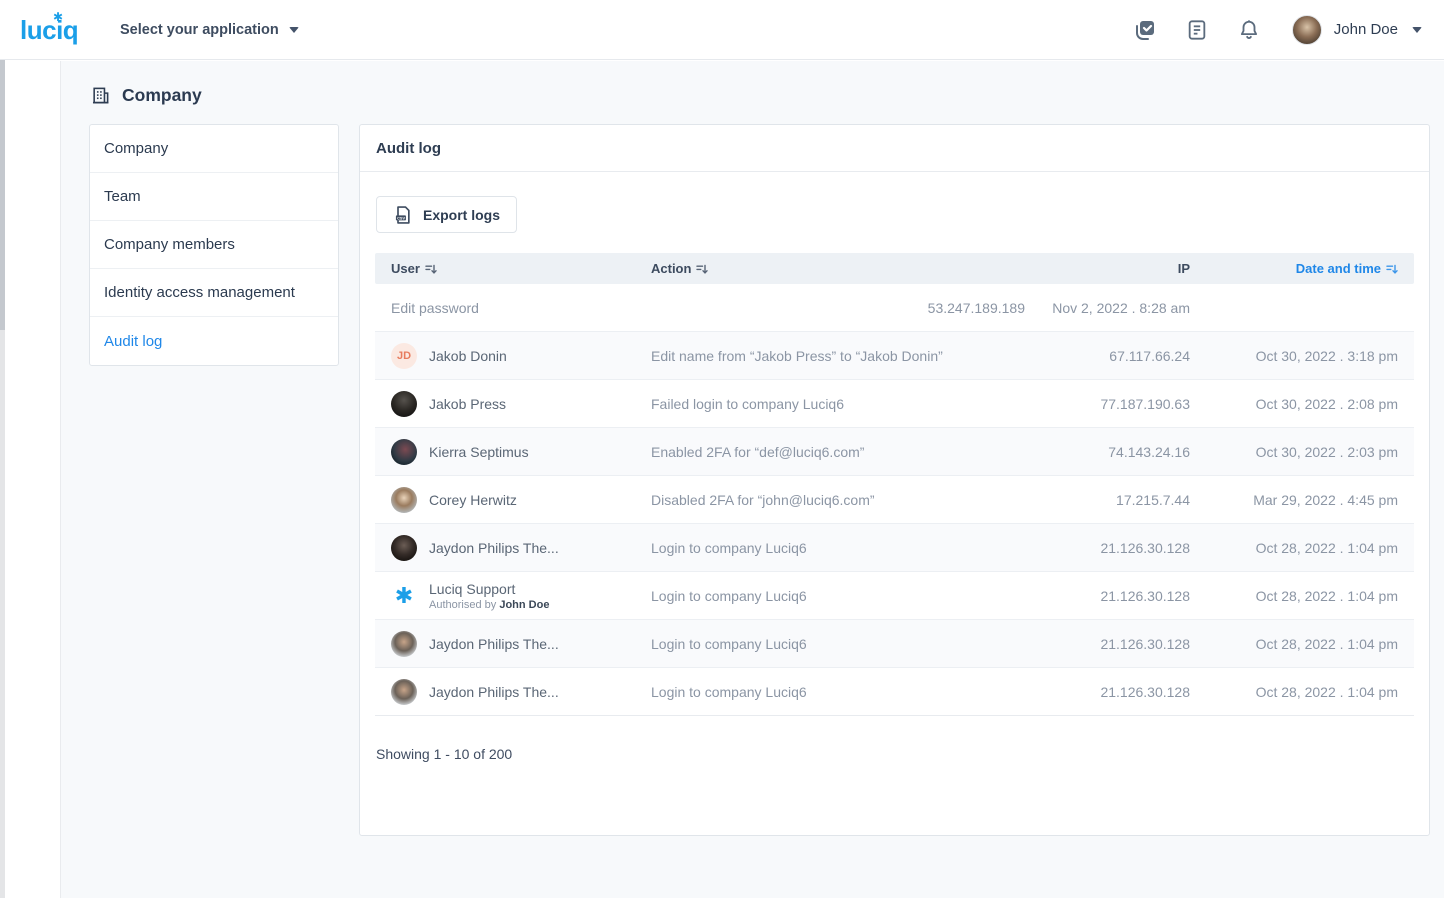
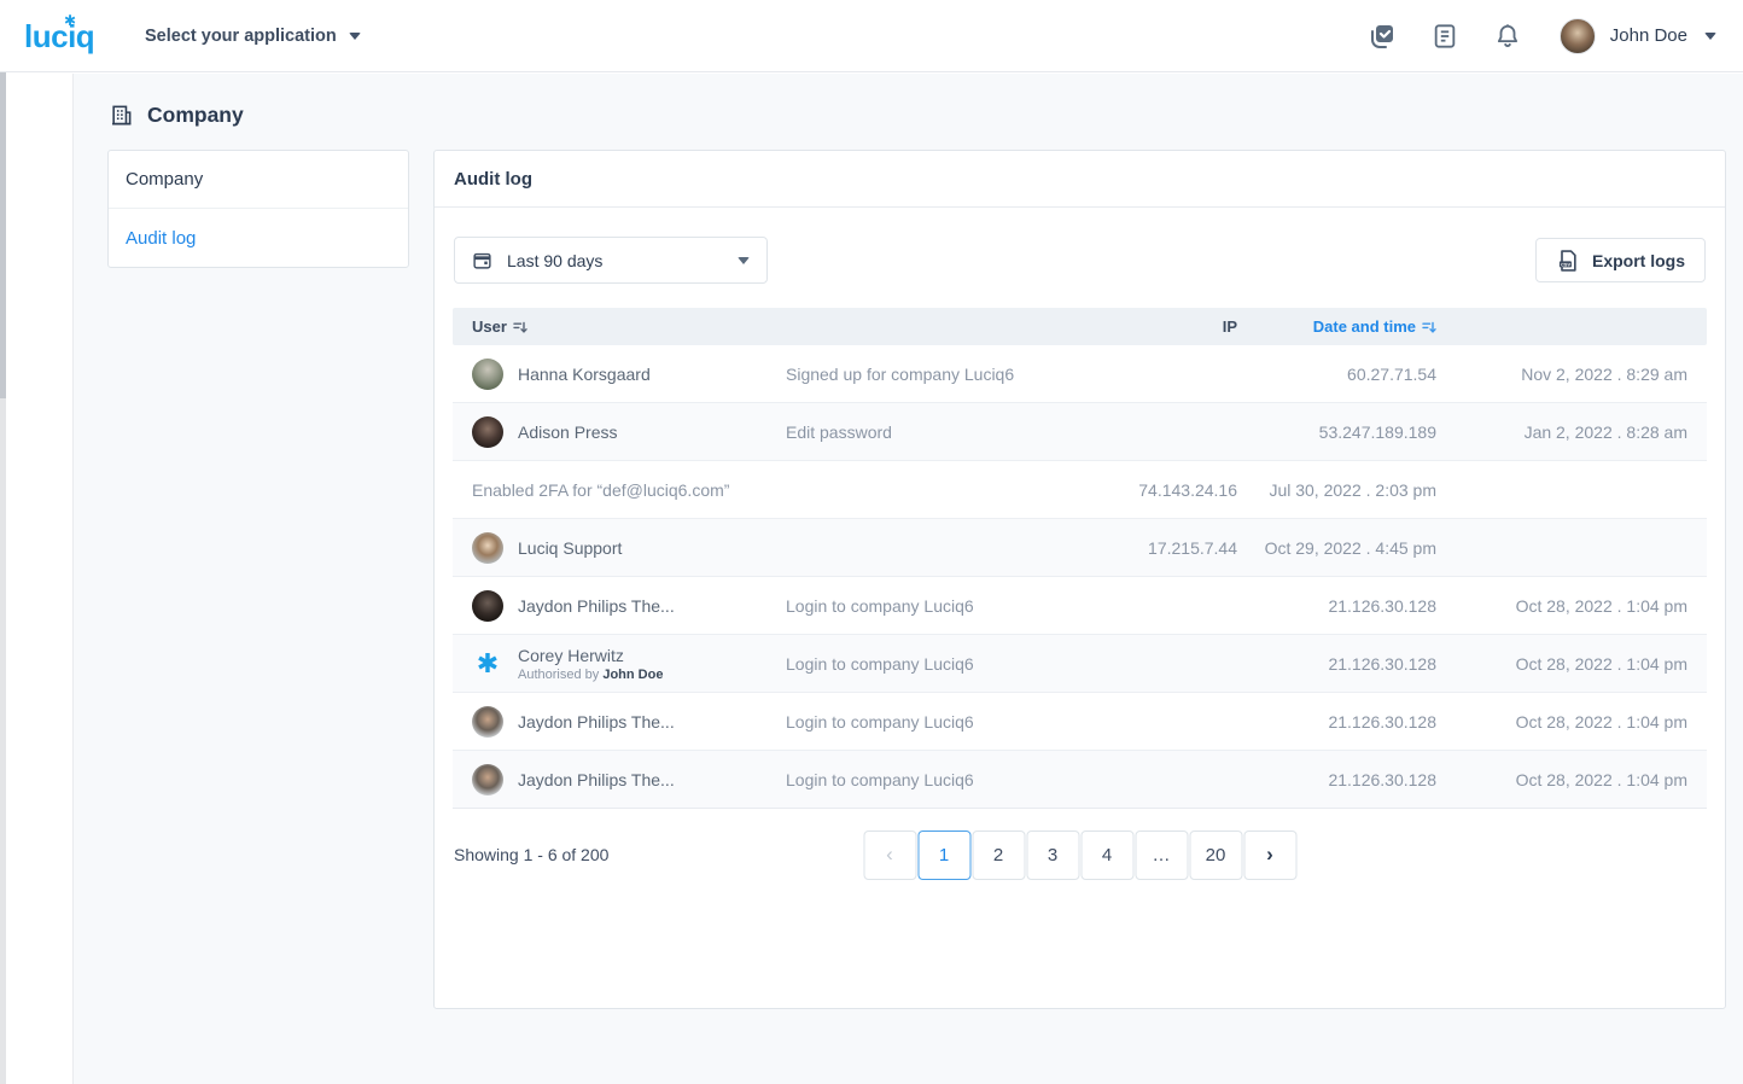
  luciq
  ✱
  Select your application
  John Doe
  Company
  Company
- Team
- Company members
- Identity access management
  Audit log
  Audit log
+ Last 90 days
  Export logs
  User
- Action
  IP
  Date and time
+ Hanna Korsgaard
+ Signed up for company Luciq6
+ 60.27.71.54
+ Nov 2, 2022 . 8:29 am
+ Adison Press
  Edit password
  53.247.189.189
- Nov 2, 2022 . 8:28 am
+ Jan 2, 2022 . 8:28 am
- JD
- Jakob Donin
- Edit name from “Jakob Press” to “Jakob Donin”
- 67.117.66.24
- Oct 30, 2022 . 3:18 pm
- Jakob Press
- Failed login to company Luciq6
- 77.187.190.63
- Oct 30, 2022 . 2:08 pm
- Kierra Septimus
  Enabled 2FA for “def@luciq6.com”
  74.143.24.16
- Oct 30, 2022 . 2:03 pm
+ Jul 30, 2022 . 2:03 pm
- Corey Herwitz
+ Luciq Support
- Disabled 2FA for “john@luciq6.com”
  17.215.7.44
- Mar 29, 2022 . 4:45 pm
+ Oct 29, 2022 . 4:45 pm
  Jaydon Philips The...
  Login to company Luciq6
  21.126.30.128
  Oct 28, 2022 . 1:04 pm
  ✱
- Luciq Support
+ Corey Herwitz
  Authorised by John Doe
  Login to company Luciq6
  21.126.30.128
  Oct 28, 2022 . 1:04 pm
  Jaydon Philips The...
  Login to company Luciq6
  21.126.30.128
  Oct 28, 2022 . 1:04 pm
  Jaydon Philips The...
  Login to company Luciq6
  21.126.30.128
  Oct 28, 2022 . 1:04 pm
- Showing 1 - 10 of 200
+ Showing 1 - 6 of 200
+ ‹
+ 1
+ 2
+ 3
+ 4
+ …
+ 20
+ ›
